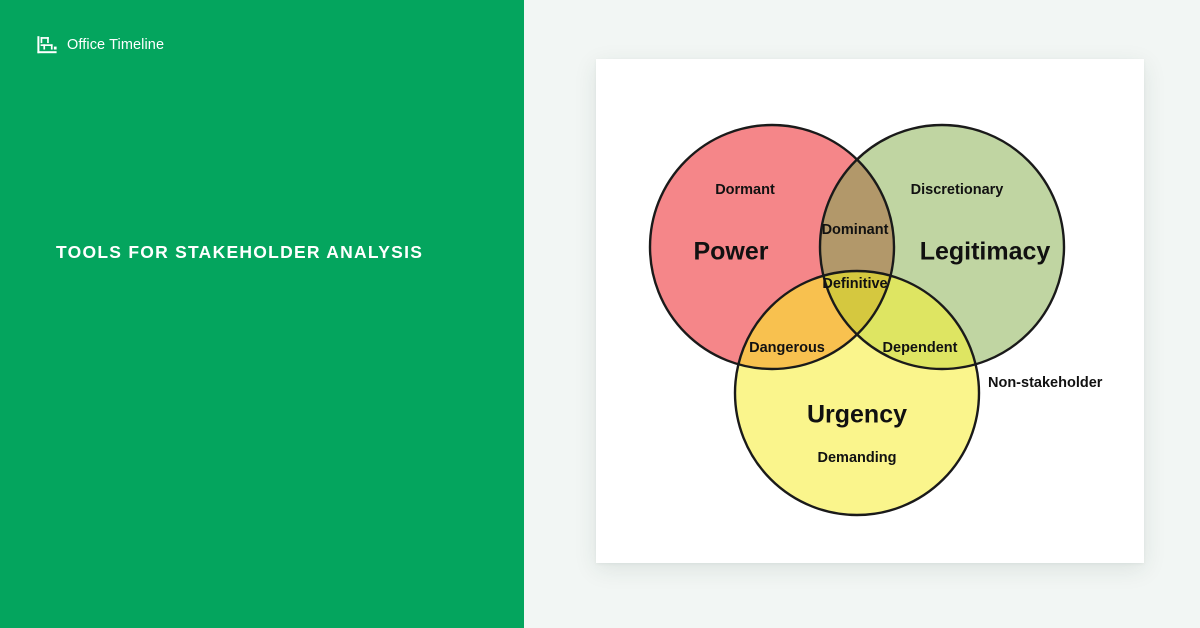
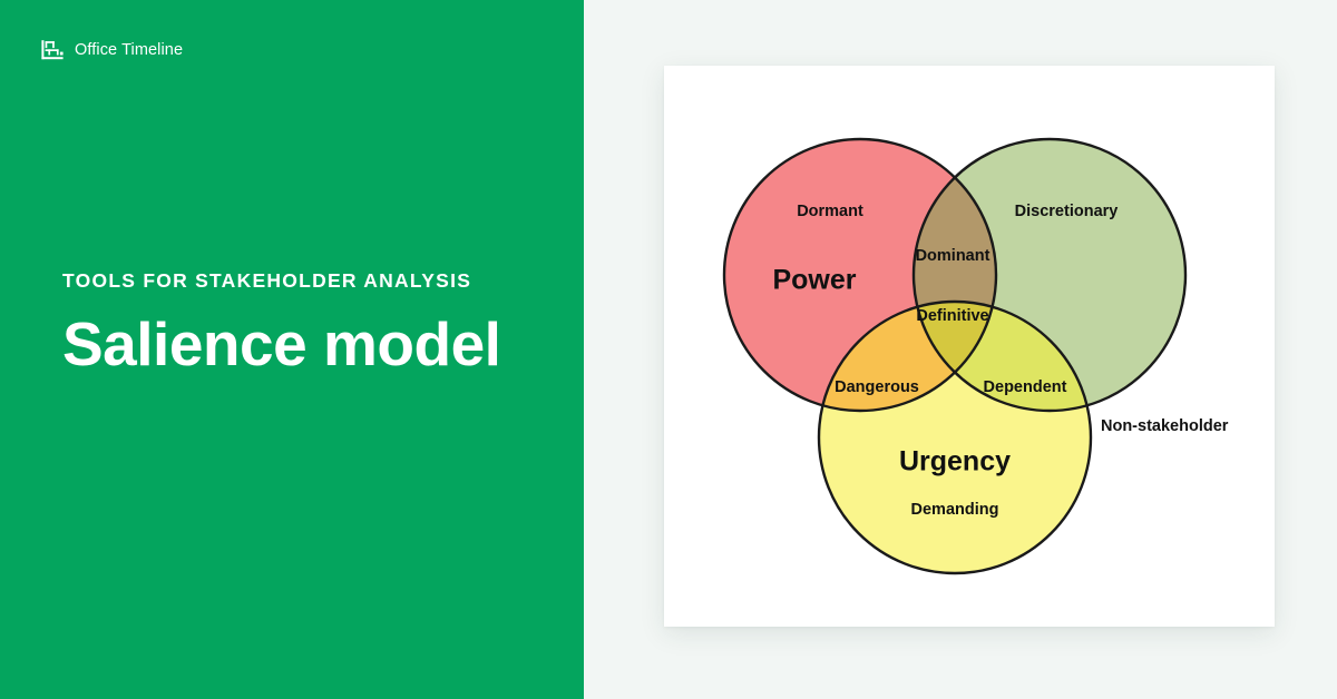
  Office Timeline
  TOOLS FOR STAKEHOLDER ANALYSIS
+ Salience model
  Power
- Legitimacy
  Urgency
  Dormant
  Discretionary
  Dominant
  Definitive
  Dangerous
  Dependent
  Demanding
  Non-stakeholder
